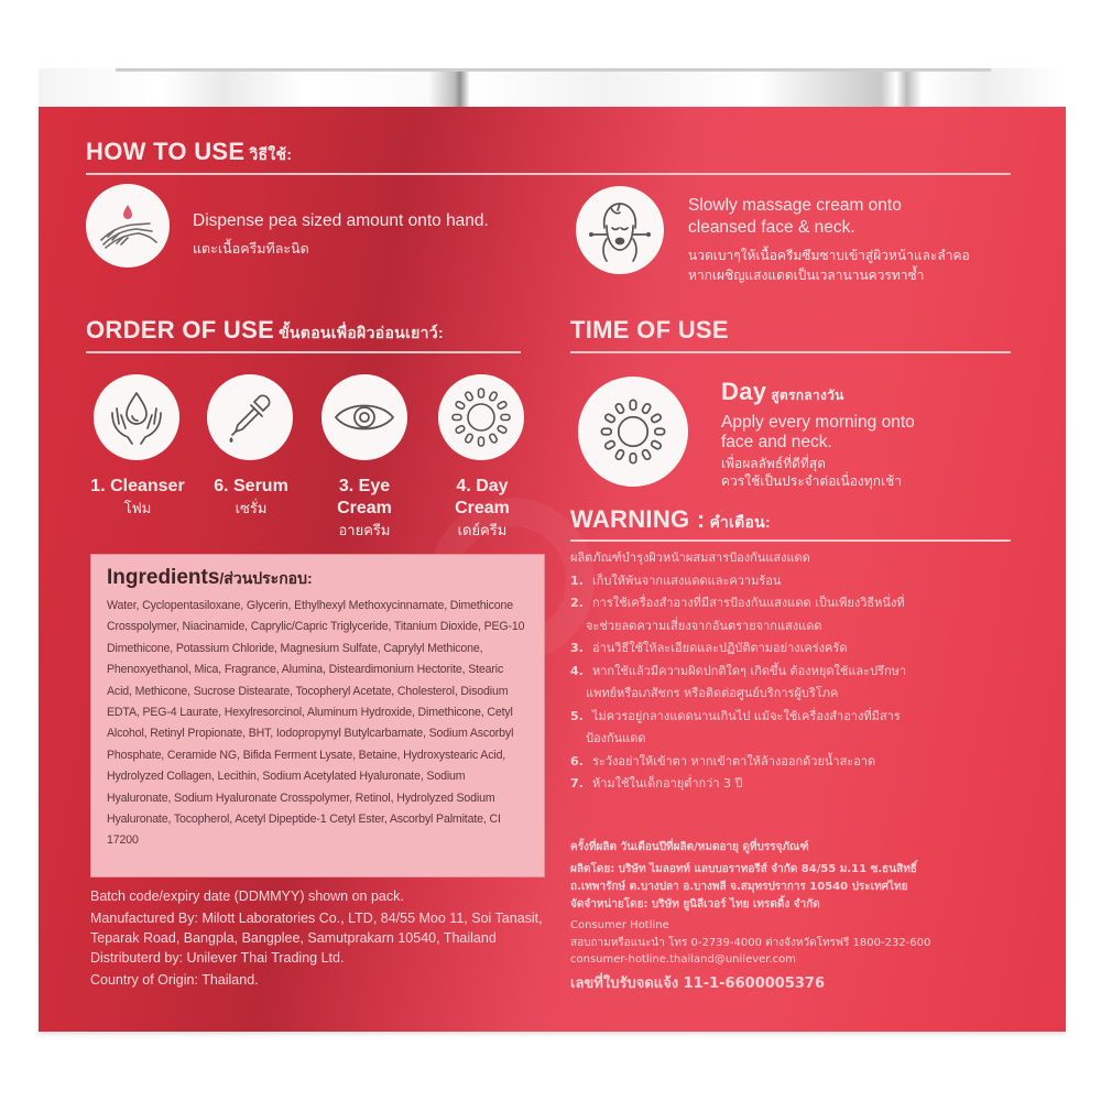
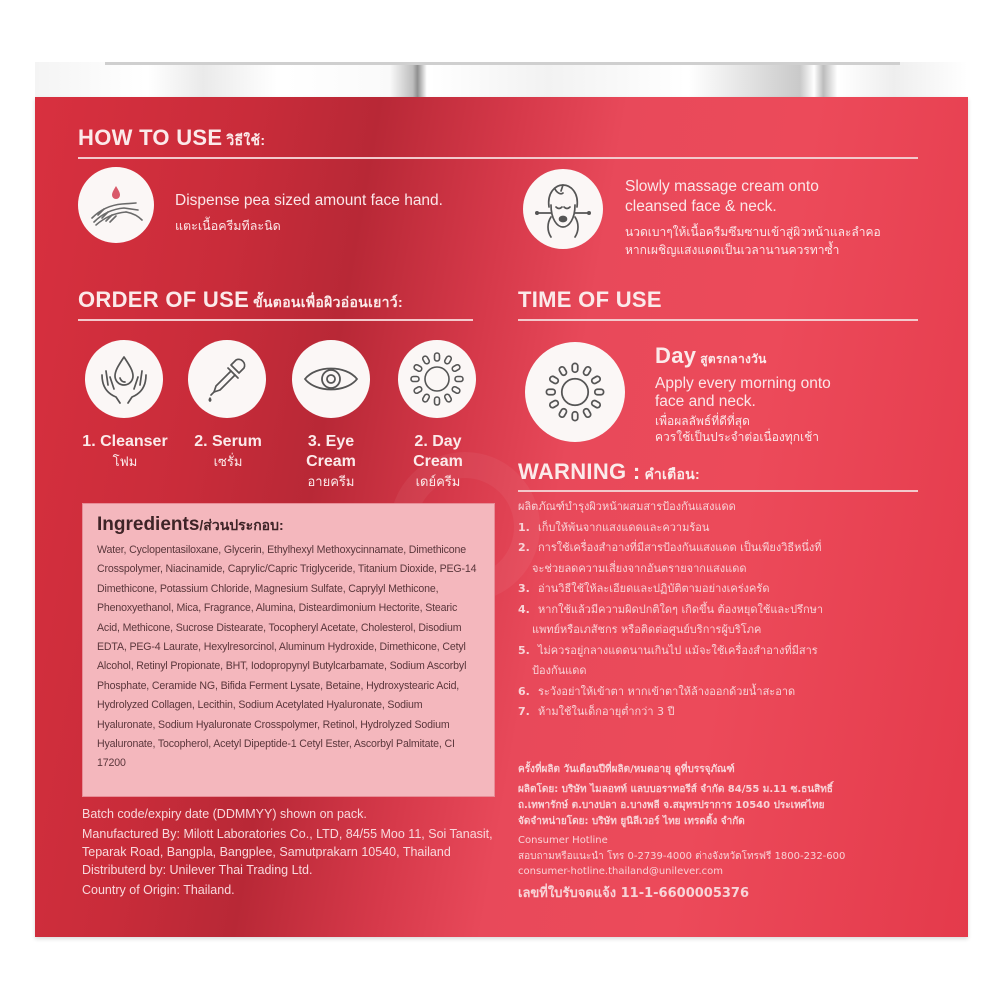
  HOW TO USE วิธีใช้:
- Dispense pea sized amount onto hand.
+ Dispense pea sized amount face hand.
  แตะเนื้อครีมทีละนิด
  Slowly massage cream onto cleansed face & neck.
  นวดเบาๆให้เนื้อครีมซึมซาบเข้าสู่ผิวหน้าและลำคอ
  หากเผชิญแสงแดดเป็นเวลานานควรทาซ้ำ
  ORDER OF USE ขั้นตอนเพื่อผิวอ่อนเยาว์:
  1. Cleanser
  โฟม
- 6. Serum
+ 2. Serum
  เซรั่ม
  3. Eye
  Cream
  อายครีม
- 4. Day
+ 2. Day
  Cream
  เดย์ครีม
  TIME OF USE
  Day สูตรกลางวัน
  Apply every morning onto
  face and neck.
  เพื่อผลลัพธ์ที่ดีที่สุด
  ควรใช้เป็นประจำต่อเนื่องทุกเช้า
  WARNING : คำเตือน:
  ผลิตภัณฑ์บำรุงผิวหน้าผสมสารป้องกันแสงแดด
  1.
  เก็บให้พ้นจากแสงแดดและความร้อน
  2.
  การใช้เครื่องสำอางที่มีสารป้องกันแสงแดด เป็นเพียงวิธีหนึ่งที่
  จะช่วยลดความเสี่ยงจากอันตรายจากแสงแดด
  3.
  อ่านวิธีใช้ให้ละเอียดและปฏิบัติตามอย่างเคร่งครัด
  4.
  หากใช้แล้วมีความผิดปกติใดๆ เกิดขึ้น ต้องหยุดใช้และปรึกษา
  แพทย์หรือเภสัชกร หรือติดต่อศูนย์บริการผู้บริโภค
  5.
  ไม่ควรอยู่กลางแดดนานเกินไป แม้จะใช้เครื่องสำอางที่มีสาร
  ป้องกันแดด
  6.
  ระวังอย่าให้เข้าตา หากเข้าตาให้ล้างออกด้วยน้ำสะอาด
  7.
  ห้ามใช้ในเด็กอายุต่ำกว่า 3 ปี
  ครั้งที่ผลิต วันเดือนปีที่ผลิต/หมดอายุ ดูที่บรรจุภัณฑ์
  ผลิตโดย: บริษัท ไมลอทท์ แลบบอราทอรีส์ จำกัด 84/55 ม.11 ซ.ธนสิทธิ์
  ถ.เทพารักษ์ ต.บางปลา อ.บางพลี จ.สมุทรปราการ 10540 ประเทศไทย
  จัดจำหน่ายโดย: บริษัท ยูนิลีเวอร์ ไทย เทรดดิ้ง จำกัด
  Consumer Hotline
  สอบถามหรือแนะนำ โทร 0-2739-4000 ต่างจังหวัดโทรฟรี 1800-232-600
  consumer-hotline.thailand@unilever.com
  เลขที่ใบรับจดแจ้ง 11-1-6600005376
  Ingredients/ส่วนประกอบ:
- Water, Cyclopentasiloxane, Glycerin, Ethylhexyl Methoxycinnamate, Dimethicone Crosspolymer, Niacinamide, Caprylic/Capric Triglyceride, Titanium Dioxide, PEG-10 Dimethicone, Potassium Chloride, Magnesium Sulfate, Caprylyl Methicone, Phenoxyethanol, Mica, Fragrance, Alumina, Disteardimonium Hectorite, Stearic Acid, Methicone, Sucrose Distearate, Tocopheryl Acetate, Cholesterol, Disodium EDTA, PEG-4 Laurate, Hexylresorcinol, Aluminum Hydroxide, Dimethicone, Cetyl Alcohol, Retinyl Propionate, BHT, Iodopropynyl Butylcarbamate, Sodium Ascorbyl Phosphate, Ceramide NG, Bifida Ferment Lysate, Betaine, Hydroxystearic Acid, Hydrolyzed Collagen, Lecithin, Sodium Acetylated Hyaluronate, Sodium Hyaluronate, Sodium Hyaluronate Crosspolymer, Retinol, Hydrolyzed Sodium Hyaluronate, Tocopherol, Acetyl Dipeptide-1 Cetyl Ester, Ascorbyl Palmitate, CI 17200
+ Water, Cyclopentasiloxane, Glycerin, Ethylhexyl Methoxycinnamate, Dimethicone Crosspolymer, Niacinamide, Caprylic/Capric Triglyceride, Titanium Dioxide, PEG-14 Dimethicone, Potassium Chloride, Magnesium Sulfate, Caprylyl Methicone, Phenoxyethanol, Mica, Fragrance, Alumina, Disteardimonium Hectorite, Stearic Acid, Methicone, Sucrose Distearate, Tocopheryl Acetate, Cholesterol, Disodium EDTA, PEG-4 Laurate, Hexylresorcinol, Aluminum Hydroxide, Dimethicone, Cetyl Alcohol, Retinyl Propionate, BHT, Iodopropynyl Butylcarbamate, Sodium Ascorbyl Phosphate, Ceramide NG, Bifida Ferment Lysate, Betaine, Hydroxystearic Acid, Hydrolyzed Collagen, Lecithin, Sodium Acetylated Hyaluronate, Sodium Hyaluronate, Sodium Hyaluronate Crosspolymer, Retinol, Hydrolyzed Sodium Hyaluronate, Tocopherol, Acetyl Dipeptide-1 Cetyl Ester, Ascorbyl Palmitate, CI 17200
  Batch code/expiry date (DDMMYY) shown on pack.
  Manufactured By: Milott Laboratories Co., LTD, 84/55 Moo 11, Soi Tanasit, Teparak Road, Bangpla, Bangplee, Samutprakarn 10540, Thailand Distributerd by: Unilever Thai Trading Ltd.
  Country of Origin: Thailand.
